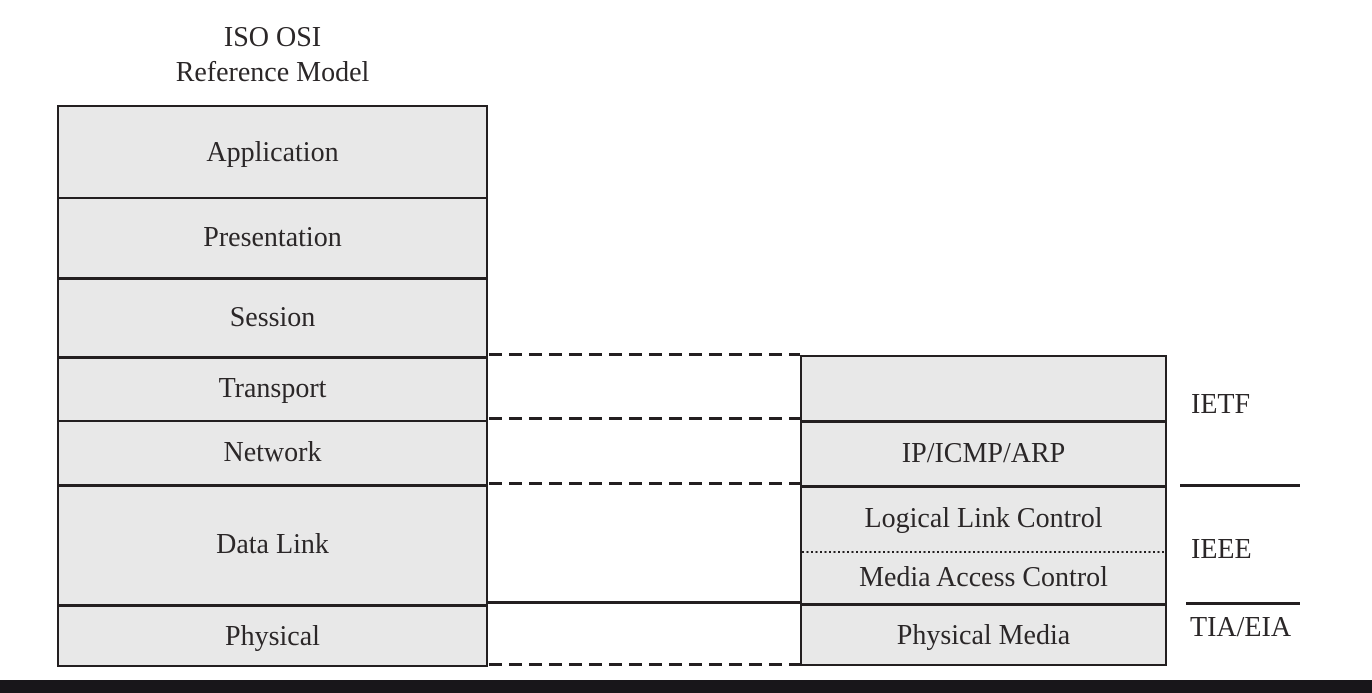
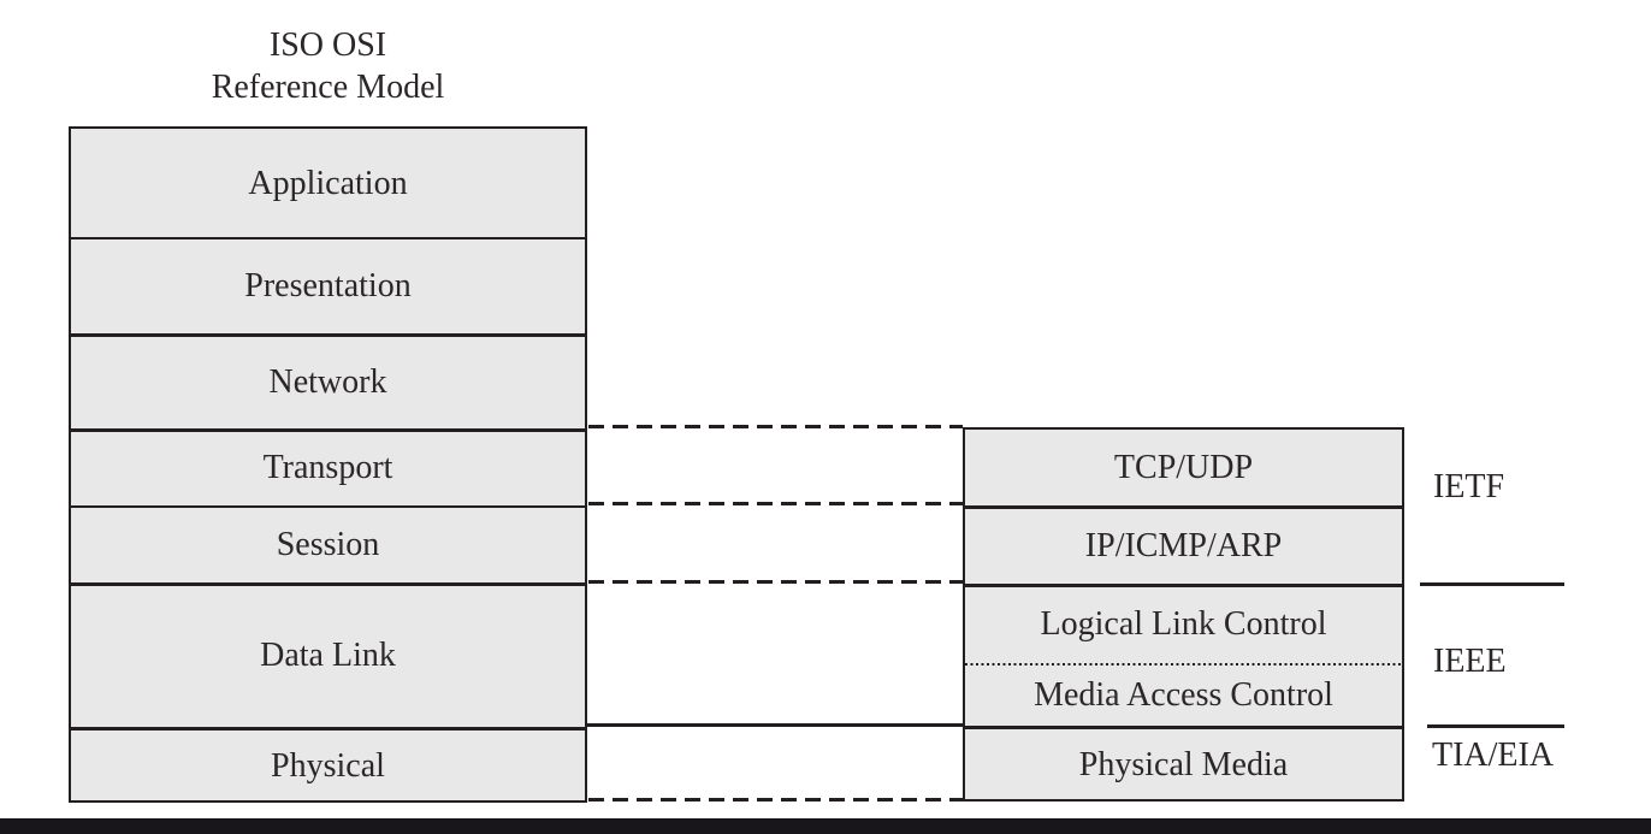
  ISO OSI
  Reference Model
  Application
  Presentation
- Session
+ Network
  Transport
- Network
+ Session
  Data Link
  Physical
+ TCP/UDP
  IP/ICMP/ARP
  Logical Link Control
  Media Access Control
  Physical Media
  IETF
  IEEE
  TIA/EIA
